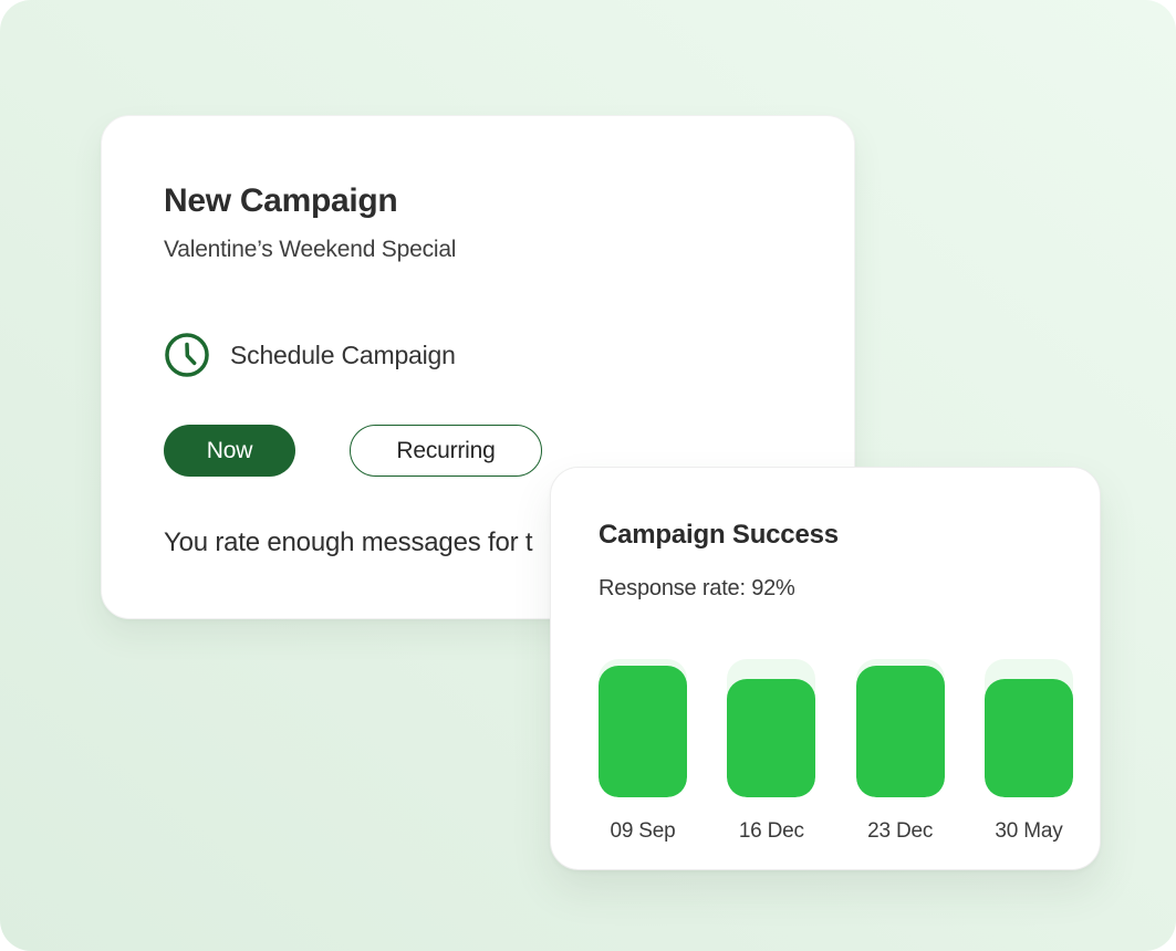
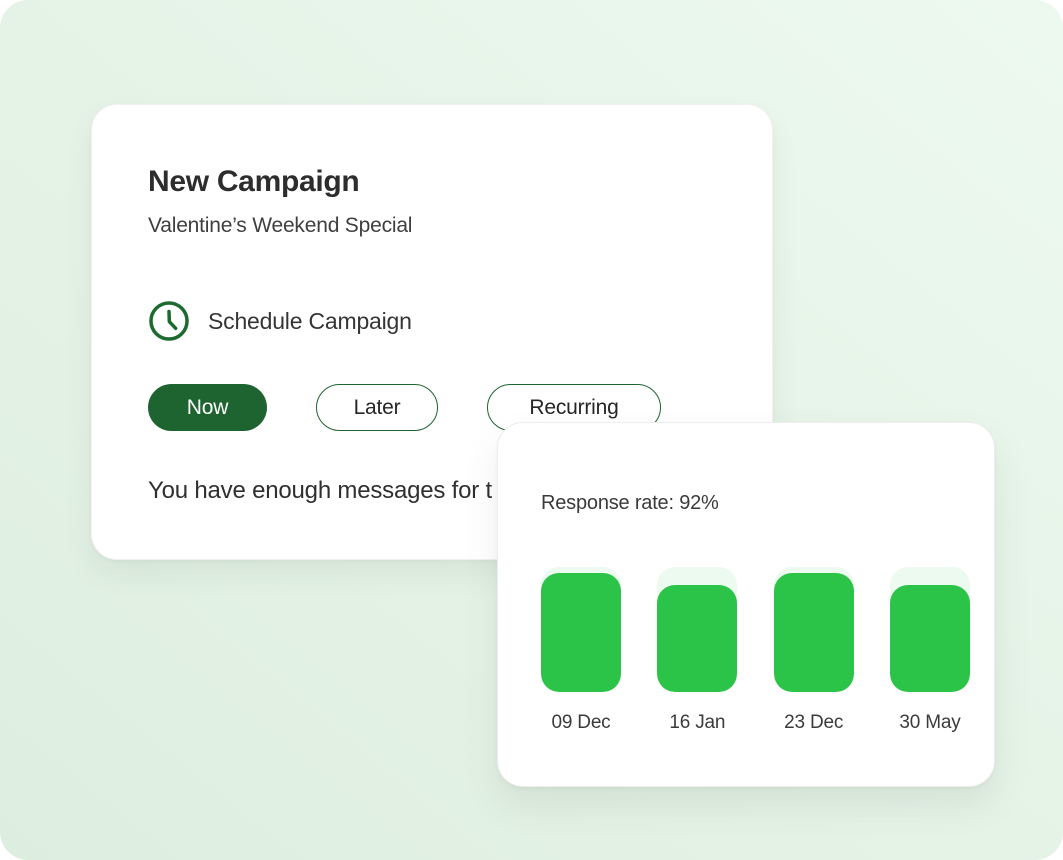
  New Campaign
  Valentine’s Weekend Special
  Schedule Campaign
  Now
+ Later
  Recurring
- You rate enough messages for t
+ You have enough messages for t
- Campaign Success
  Response rate: 92%
- 09 Sep
+ 09 Dec
- 16 Dec
+ 16 Jan
  23 Dec
  30 May
